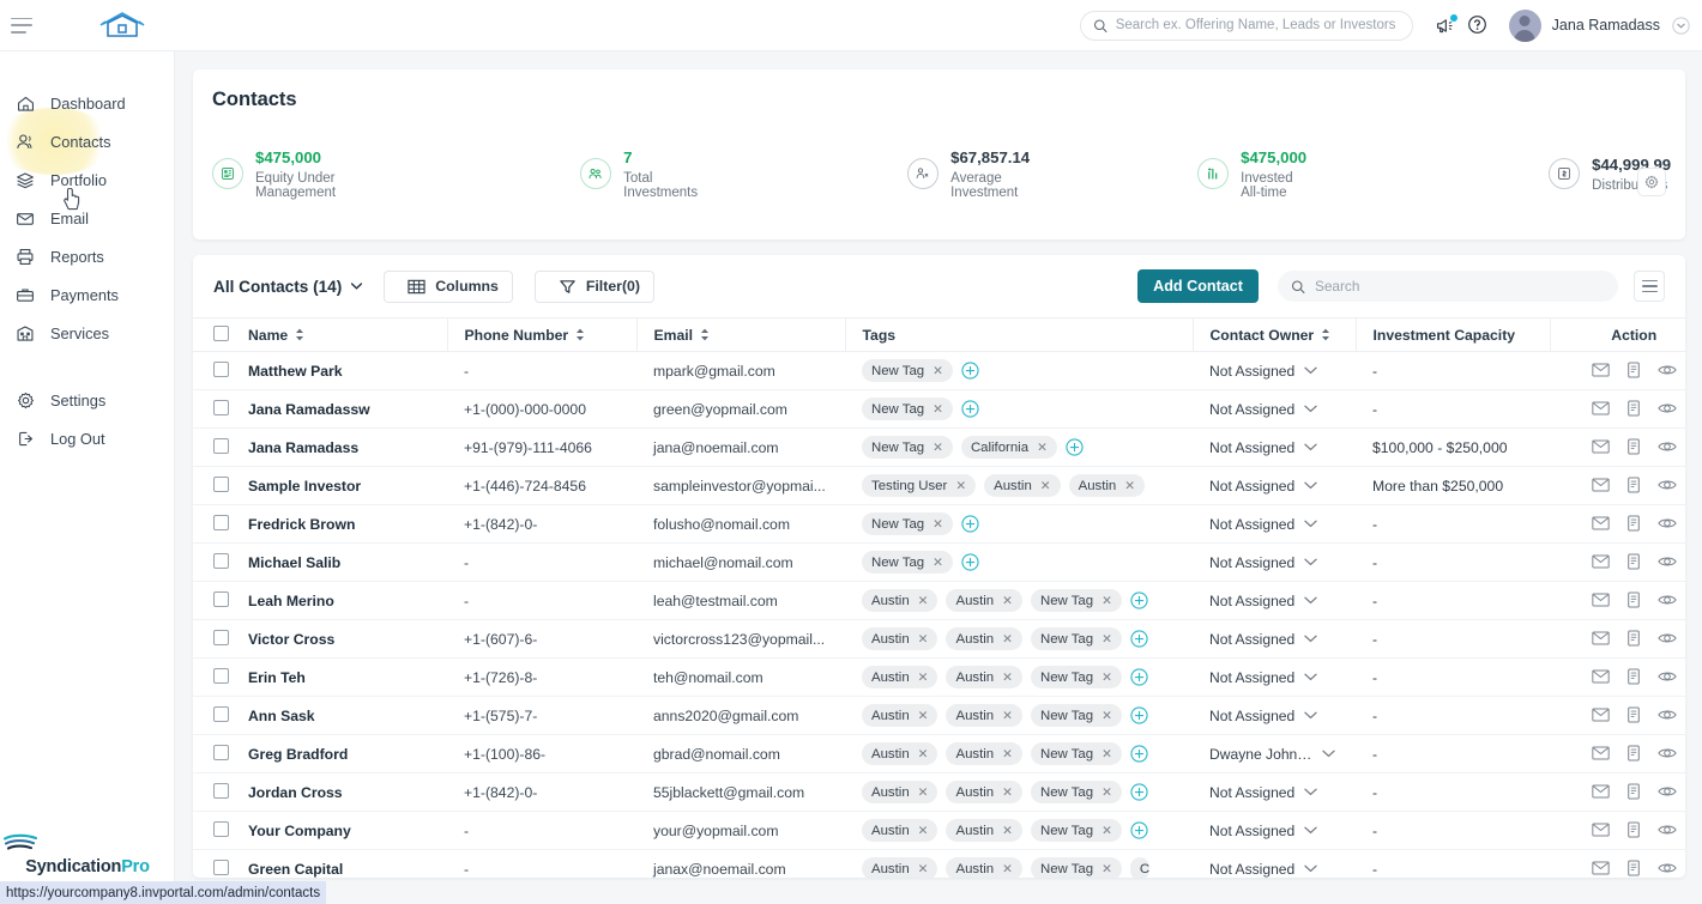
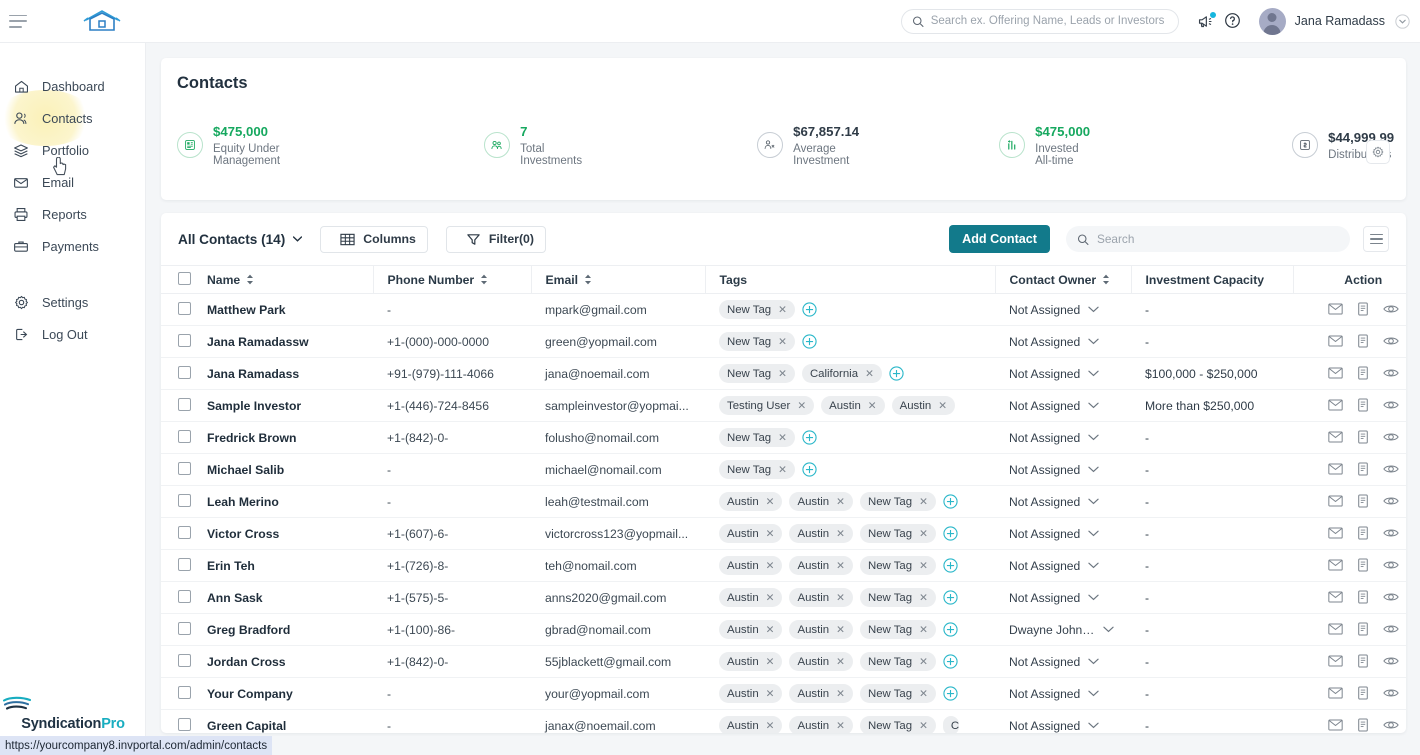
  Search ex. Offering Name, Leads or Investors
  Jana Ramadass
  Dashboard
  Contacts
  Portfolio
  Email
  Reports
  Payments
- Services
  Settings
  Log Out
  SyndicationPro
  Contacts
  $475,000
  Equity Under Management
  7
  Total Investments
  $67,857.14
  Average Investment
  $475,000
  Invested All-time
  $44,999.99
  All Contacts (14)
  Columns
  Filter(0)
  Add Contact
  Search
  	Name	Phone Number	Email	Tags	Contact Owner	Investment Capacity	Action
  	Matthew Park	-	mpark@gmail.com	New Tag ✕	Not Assigned	-
  	Jana Ramadassw	+1-(000)-000-0000	green@yopmail.com	New Tag ✕	Not Assigned	-
  	Jana Ramadass	+91-(979)-111-4066	jana@noemail.com	New Tag ✕ California ✕	Not Assigned	$100,000 - $250,000
  	Sample Investor	+1-(446)-724-8456	sampleinvestor@yopmai...	Testing User ✕ Austin ✕ Austin ✕	Not Assigned	More than $250,000
  	Fredrick Brown	+1-(842)-0-	folusho@nomail.com	New Tag ✕	Not Assigned	-
  	Michael Salib	-	michael@nomail.com	New Tag ✕	Not Assigned	-
  	Leah Merino	-	leah@testmail.com	Austin ✕ Austin ✕ New Tag ✕	Not Assigned	-
  	Victor Cross	+1-(607)-6-	victorcross123@yopmail...	Austin ✕ Austin ✕ New Tag ✕	Not Assigned	-
  	Erin Teh	+1-(726)-8-	teh@nomail.com	Austin ✕ Austin ✕ New Tag ✕	Not Assigned	-
- 	Ann Sask	+1-(575)-7-	anns2020@gmail.com	Austin ✕ Austin ✕ New Tag ✕	Not Assigned	-
+ 	Ann Sask	+1-(575)-5-	anns2020@gmail.com	Austin ✕ Austin ✕ New Tag ✕	Not Assigned	-
  	Greg Bradford	+1-(100)-86-	gbrad@nomail.com	Austin ✕ Austin ✕ New Tag ✕	Dwayne Johns..	-
  	Jordan Cross	+1-(842)-0-	55jblackett@gmail.com	Austin ✕ Austin ✕ New Tag ✕	Not Assigned	-
  	Your Company	-	your@yopmail.com	Austin ✕ Austin ✕ New Tag ✕	Not Assigned	-
  	Green Capital	-	janax@noemail.com	Austin ✕ Austin ✕ New Tag ✕ C	Not Assigned	-
  https://yourcompany8.invportal.com/admin/contacts
